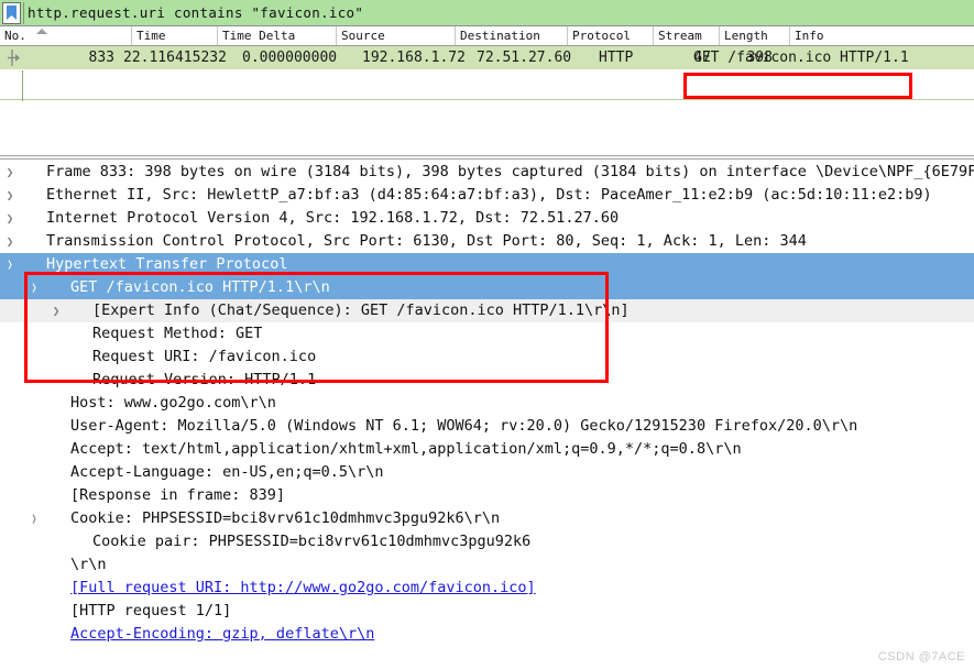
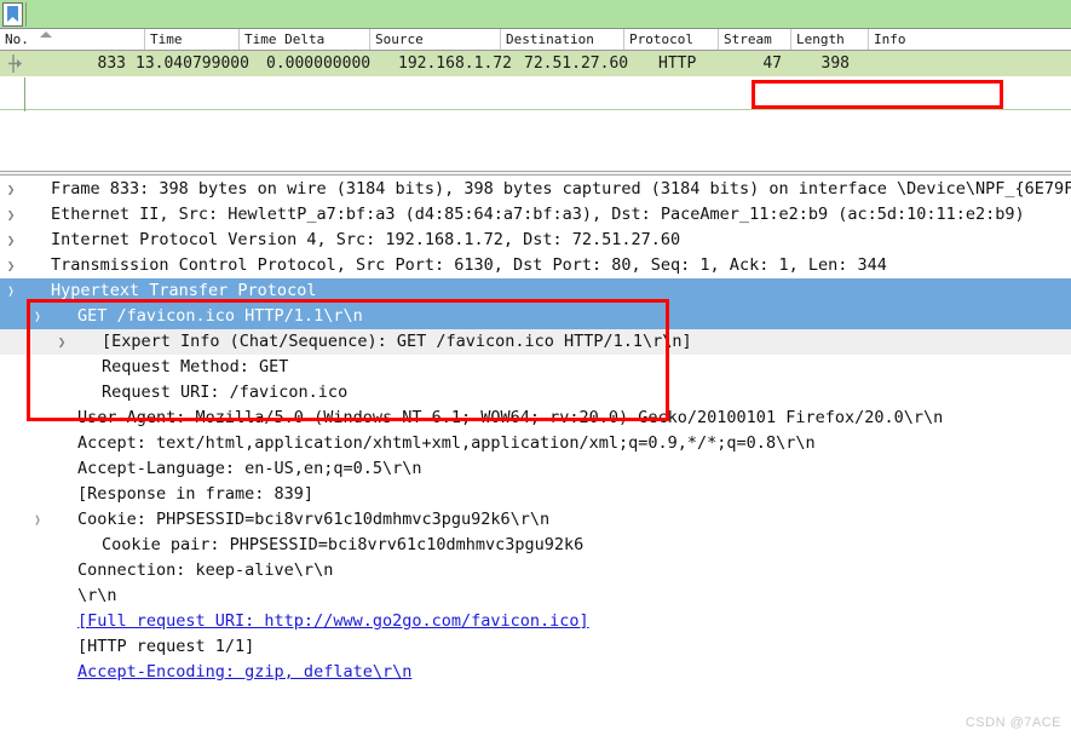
- http.request.uri contains "favicon.ico"
  No.
  Time
  Time Delta
  Source
  Destination
  Protocol
  Stream
  Length
  Info
  833
- 22.116415232
+ 13.040799000
  0.000000000
  192.168.1.72
  72.51.27.60
  HTTP
  47
  398
- GET /favicon.ico HTTP/1.1
  ❯
  Frame 833: 398 bytes on wire (3184 bits), 398 bytes captured (3184 bits) on interface \Device\NPF_{6E79F
  ❯
  Ethernet II, Src: HewlettP_a7:bf:a3 (d4:85:64:a7:bf:a3), Dst: PaceAmer_11:e2:b9 (ac:5d:10:11:e2:b9)
  ❯
  Internet Protocol Version 4, Src: 192.168.1.72, Dst: 72.51.27.60
  ❯
  Transmission Control Protocol, Src Port: 6130, Dst Port: 80, Seq: 1, Ack: 1, Len: 344
  ❭
  Hypertext Transfer Protocol
  ❭
  GET /favicon.ico HTTP/1.1\r\n
  ❯
  [Expert Info (Chat/Sequence): GET /favicon.ico HTTP/1.1\r\n]
  Request Method: GET
  Request URI: /favicon.ico
- Request Version: HTTP/1.1
- Host: www.go2go.com\r\n
- User-Agent: Mozilla/5.0 (Windows NT 6.1; WOW64; rv:20.0) Gecko/12915230 Firefox/20.0\r\n
+ User-Agent: Mozilla/5.0 (Windows NT 6.1; WOW64; rv:20.0) Gecko/20100101 Firefox/20.0\r\n
  Accept: text/html,application/xhtml+xml,application/xml;q=0.9,*/*;q=0.8\r\n
  Accept-Language: en-US,en;q=0.5\r\n
  [Response in frame: 839]
  ❭
  Cookie: PHPSESSID=bci8vrv61c10dmhmvc3pgu92k6\r\n
  Cookie pair: PHPSESSID=bci8vrv61c10dmhmvc3pgu92k6
+ Connection: keep-alive\r\n
  \r\n
  [Full request URI: http://www.go2go.com/favicon.ico]
  [HTTP request 1/1]
  Accept-Encoding: gzip, deflate\r\n
  CSDN @7ACE
